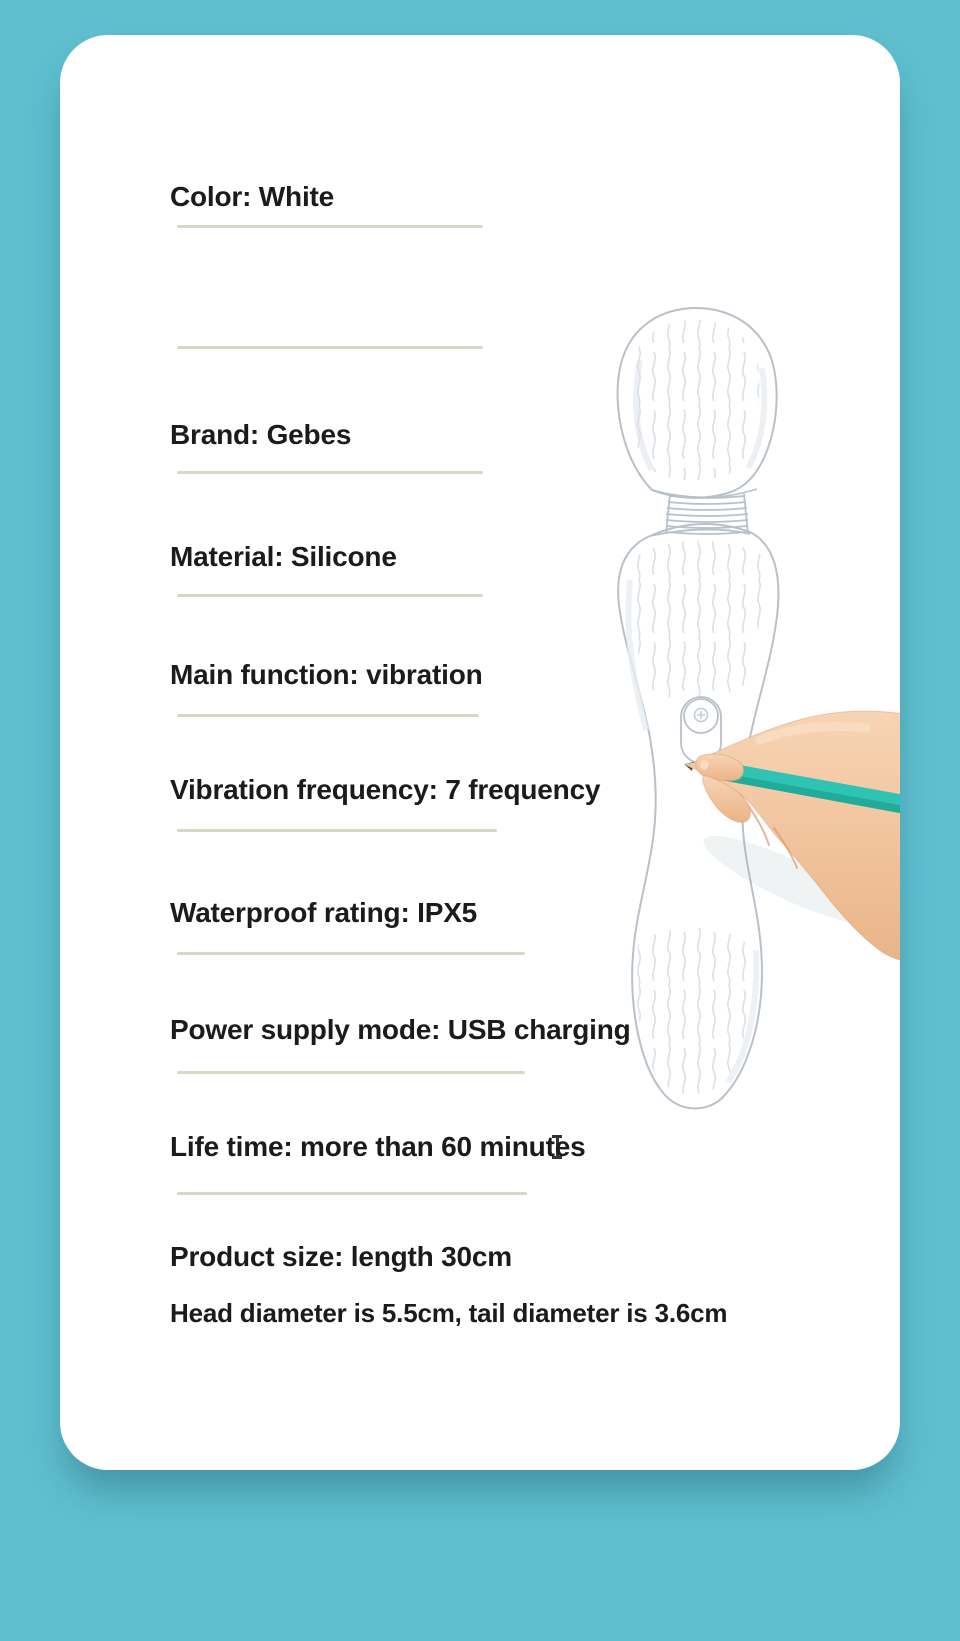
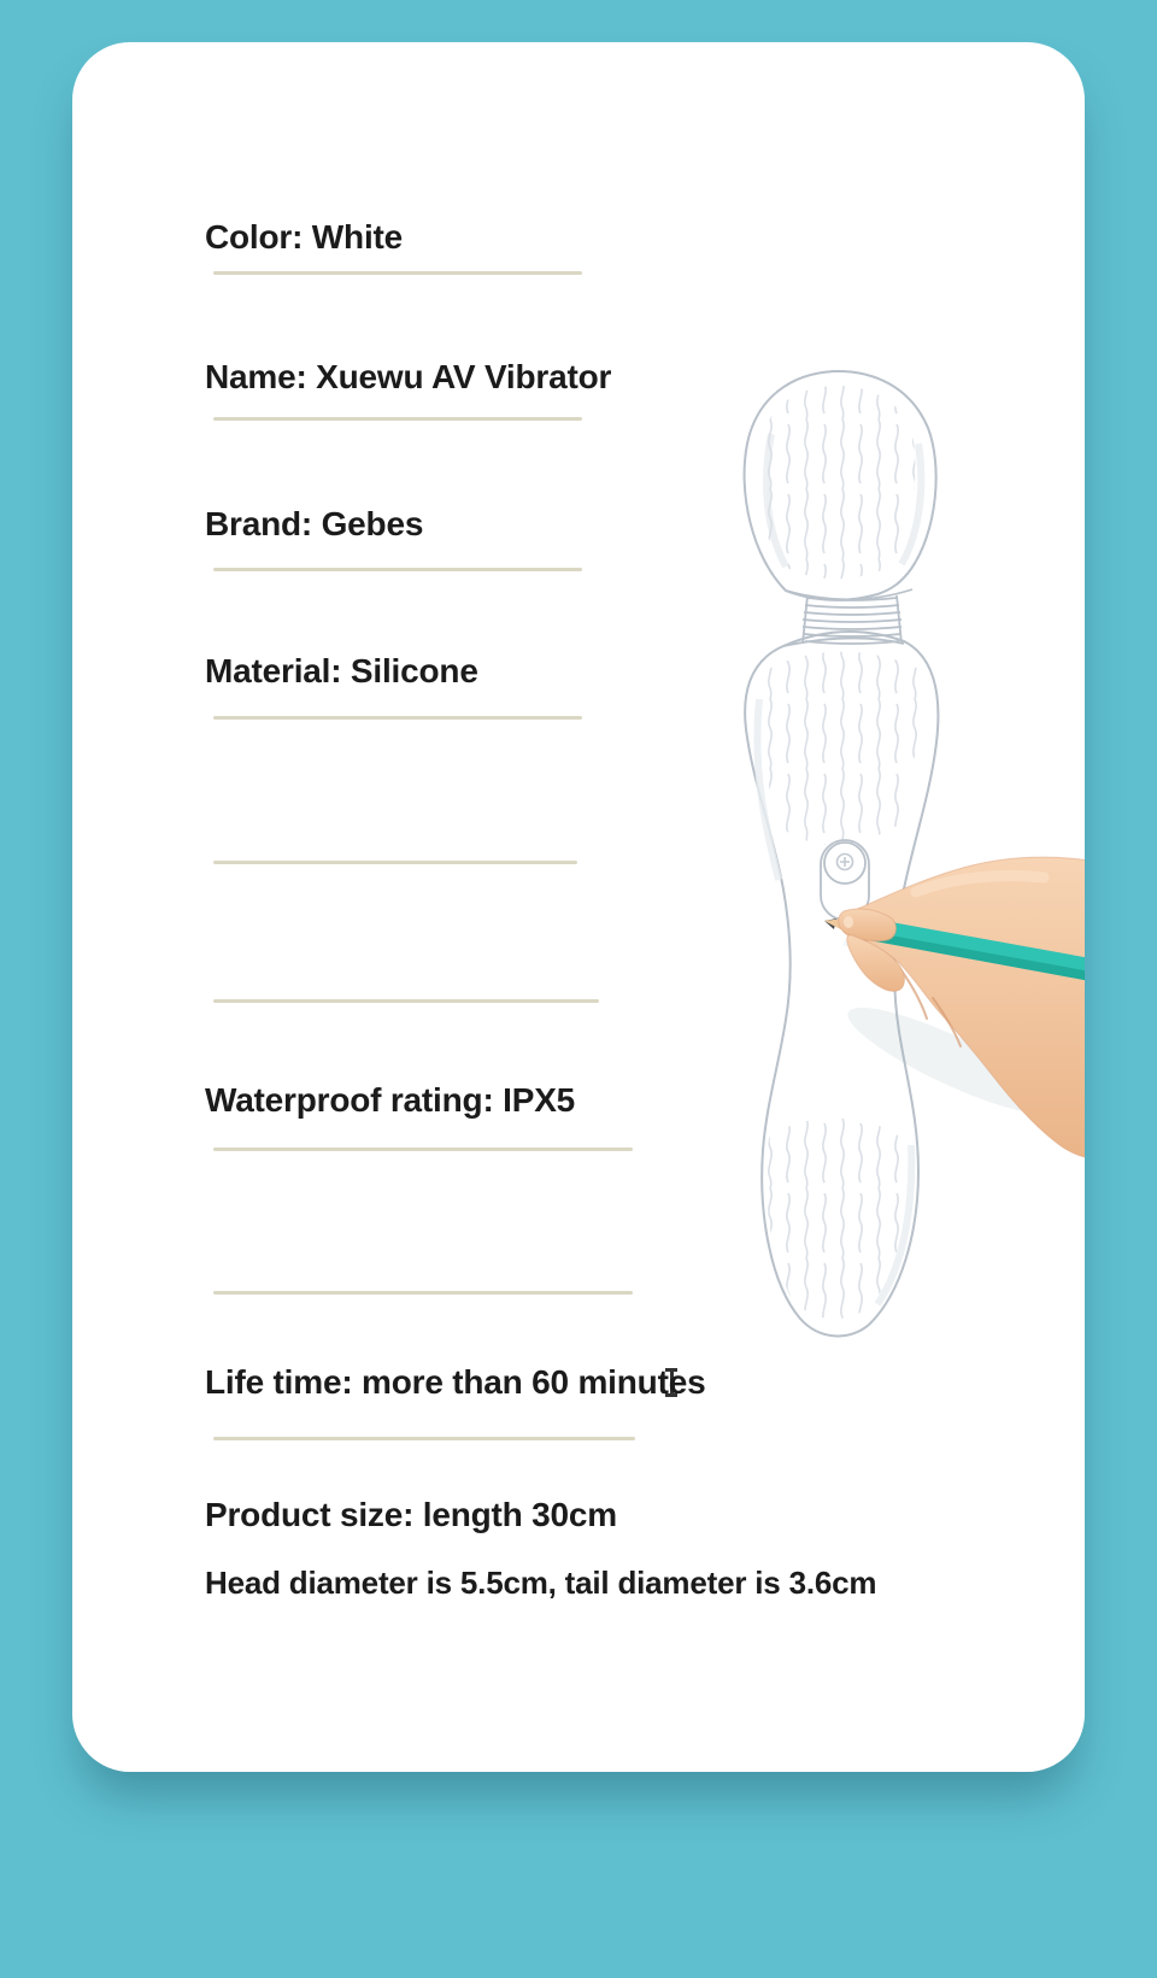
  Color: White
+ Name: Xuewu AV Vibrator
  Brand: Gebes
  Material: Silicone
- Main function: vibration
- Vibration frequency: 7 frequency
  Waterproof rating: IPX5
- Power supply mode: USB charging
  Life time: more than 60 minus
  Product size: length 30cm
  Head diameter is 5.5cm, tail diameter is 3.6cm
